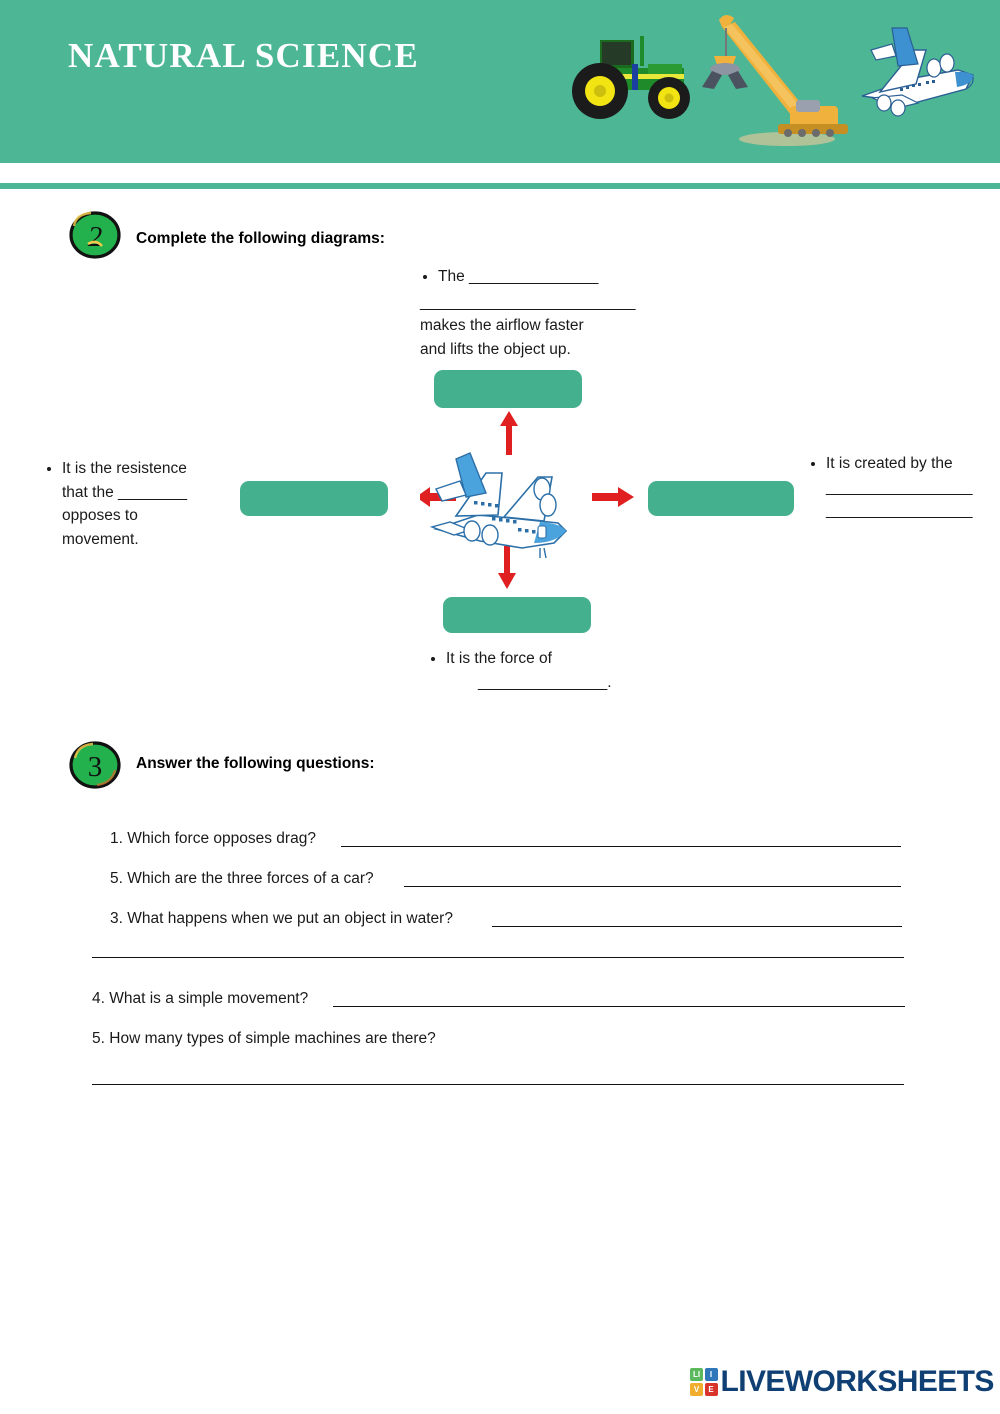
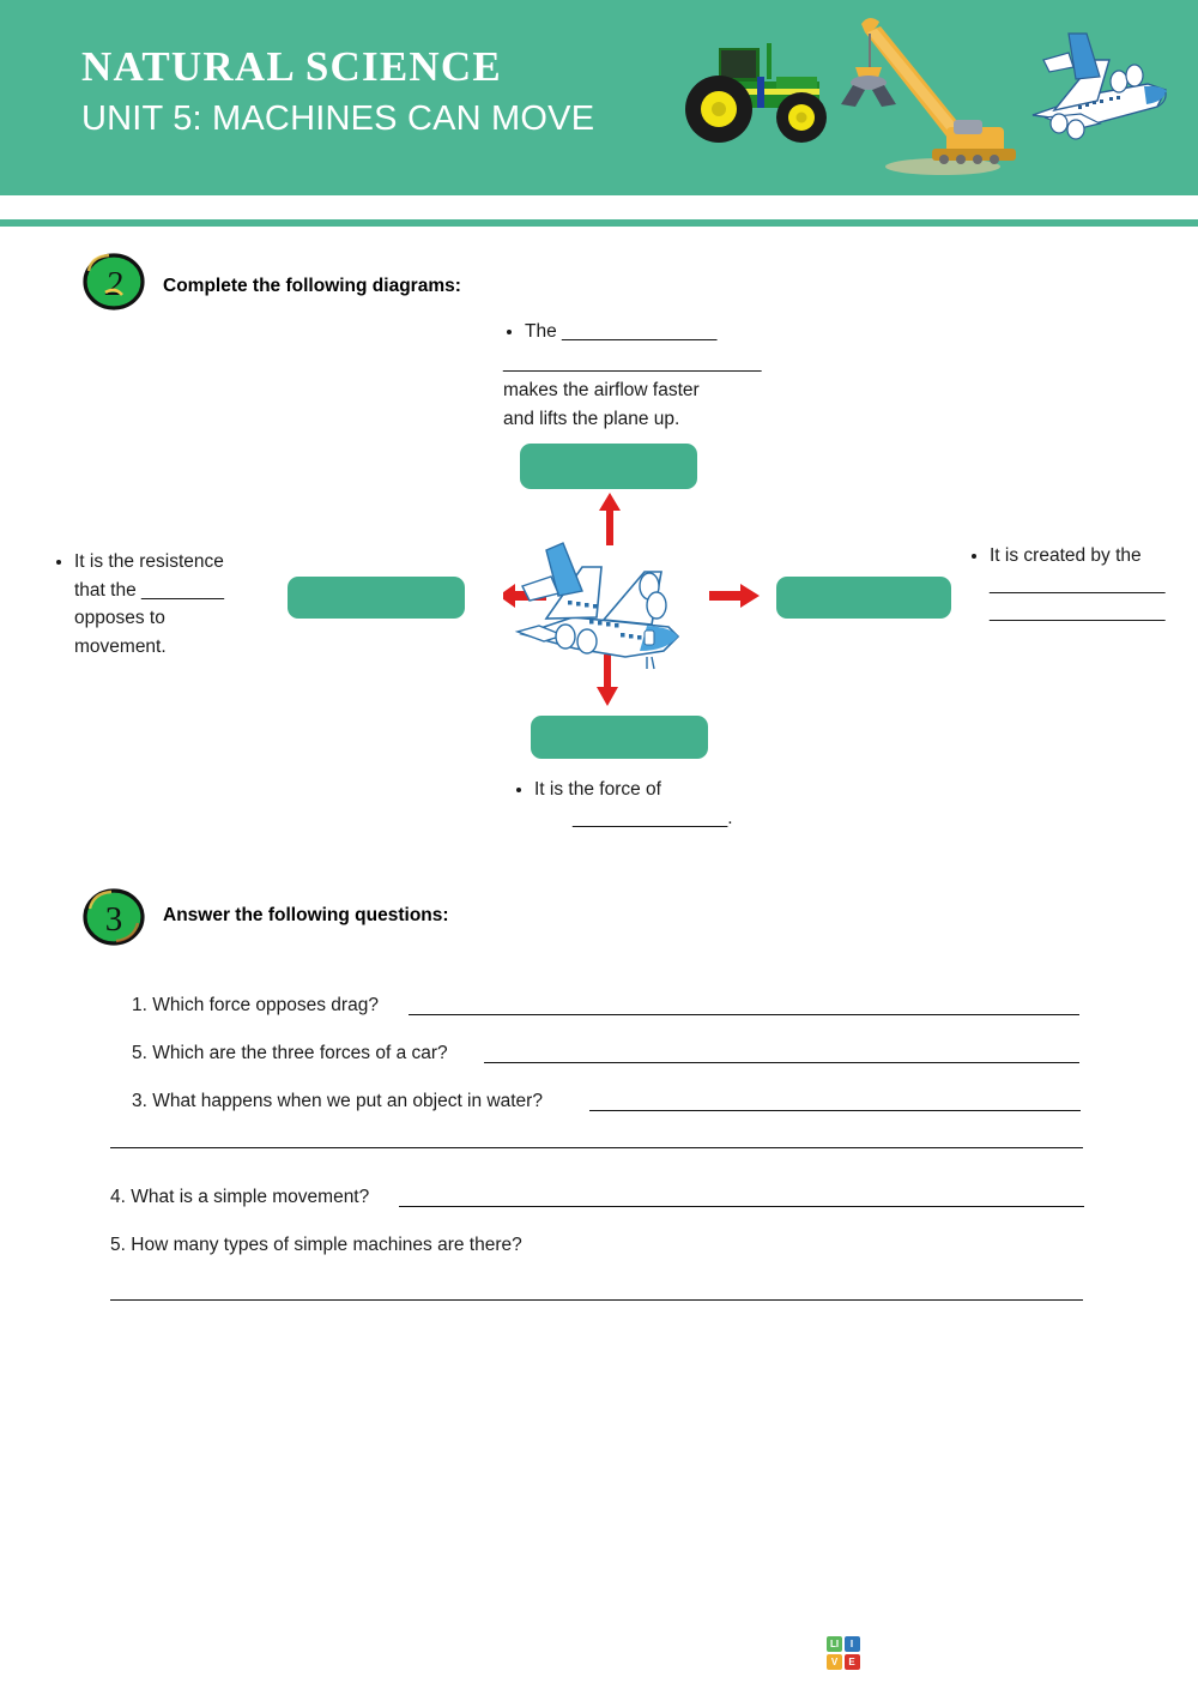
  NATURAL SCIENCE
+ UNIT 5: MACHINES CAN MOVE
  2
  Complete the following diagrams:
  The _______________
  _________________________
  makes the airflow faster
- and lifts the object up.
+ and lifts the plane up.
  It is the resistence
  that the ________
  opposes to
  movement.
  It is created by the
  _________________
  _________________
  It is the force of
  _______________.
  3
  Answer the following questions:
  1. Which force opposes drag?
  5. Which are the three forces of a car?
  3. What happens when we put an object in water?
  4. What is a simple movement?
  5. How many types of simple machines are there?
  LI
  I
  V
  E
- LIVEWORKSHEETS
